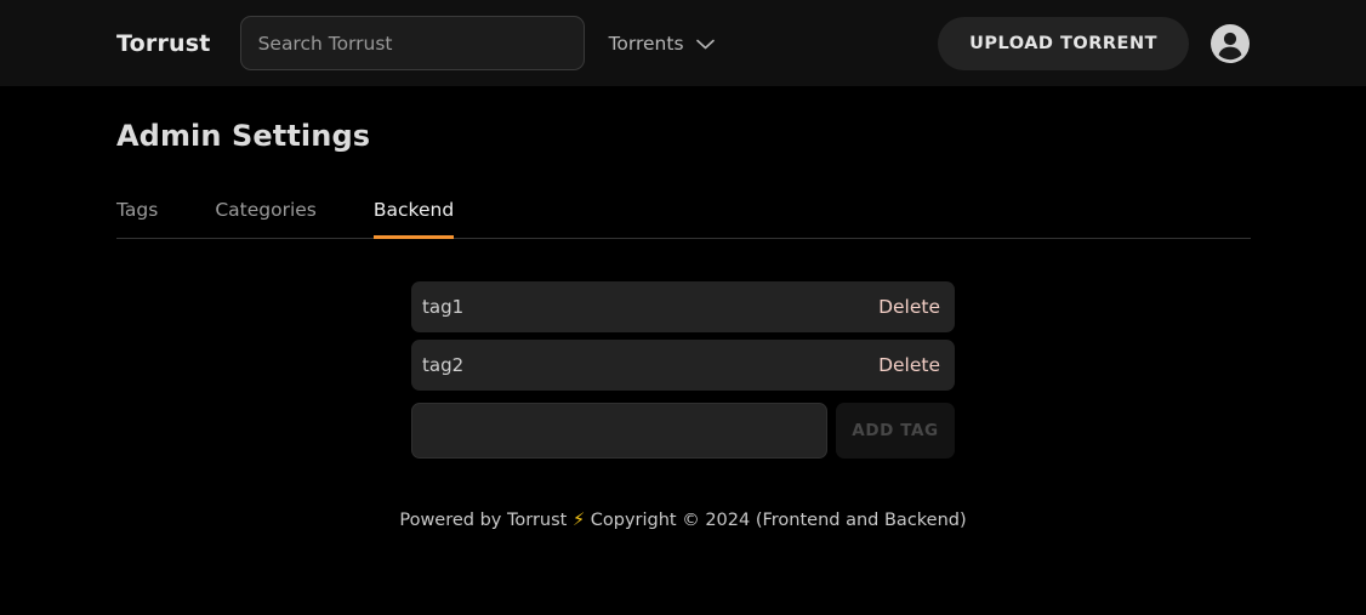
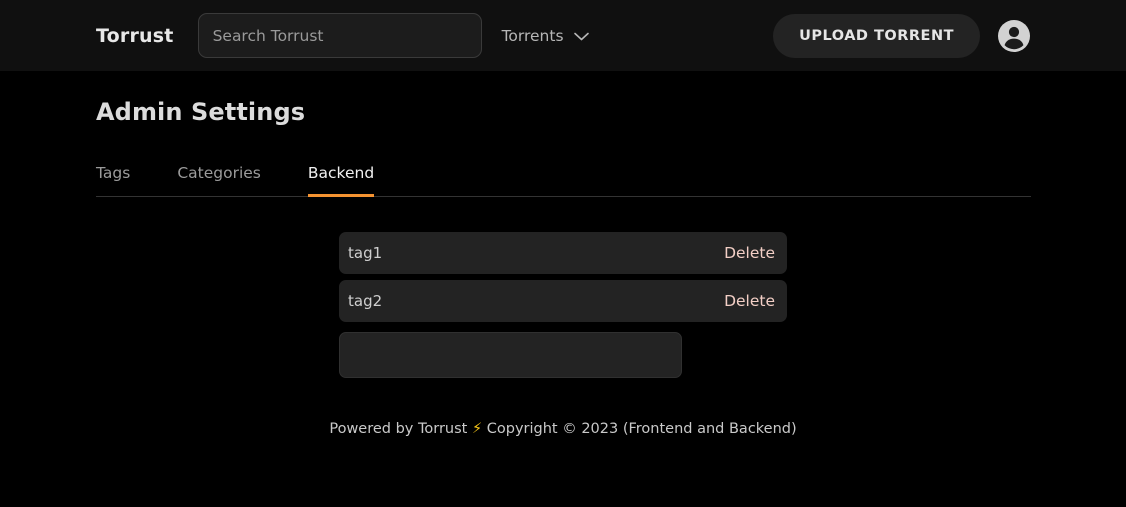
  Torrust
  Search Torrust
  Torrents
  UPLOAD TORRENT
  Admin Settings
  Tags
  Categories
  Backend
  tag1
  Delete
  tag2
  Delete
- ADD TAG
- Powered by Torrust ⚡ Copyright © 2024 (Frontend and Backend)
+ Powered by Torrust ⚡ Copyright © 2023 (Frontend and Backend)
